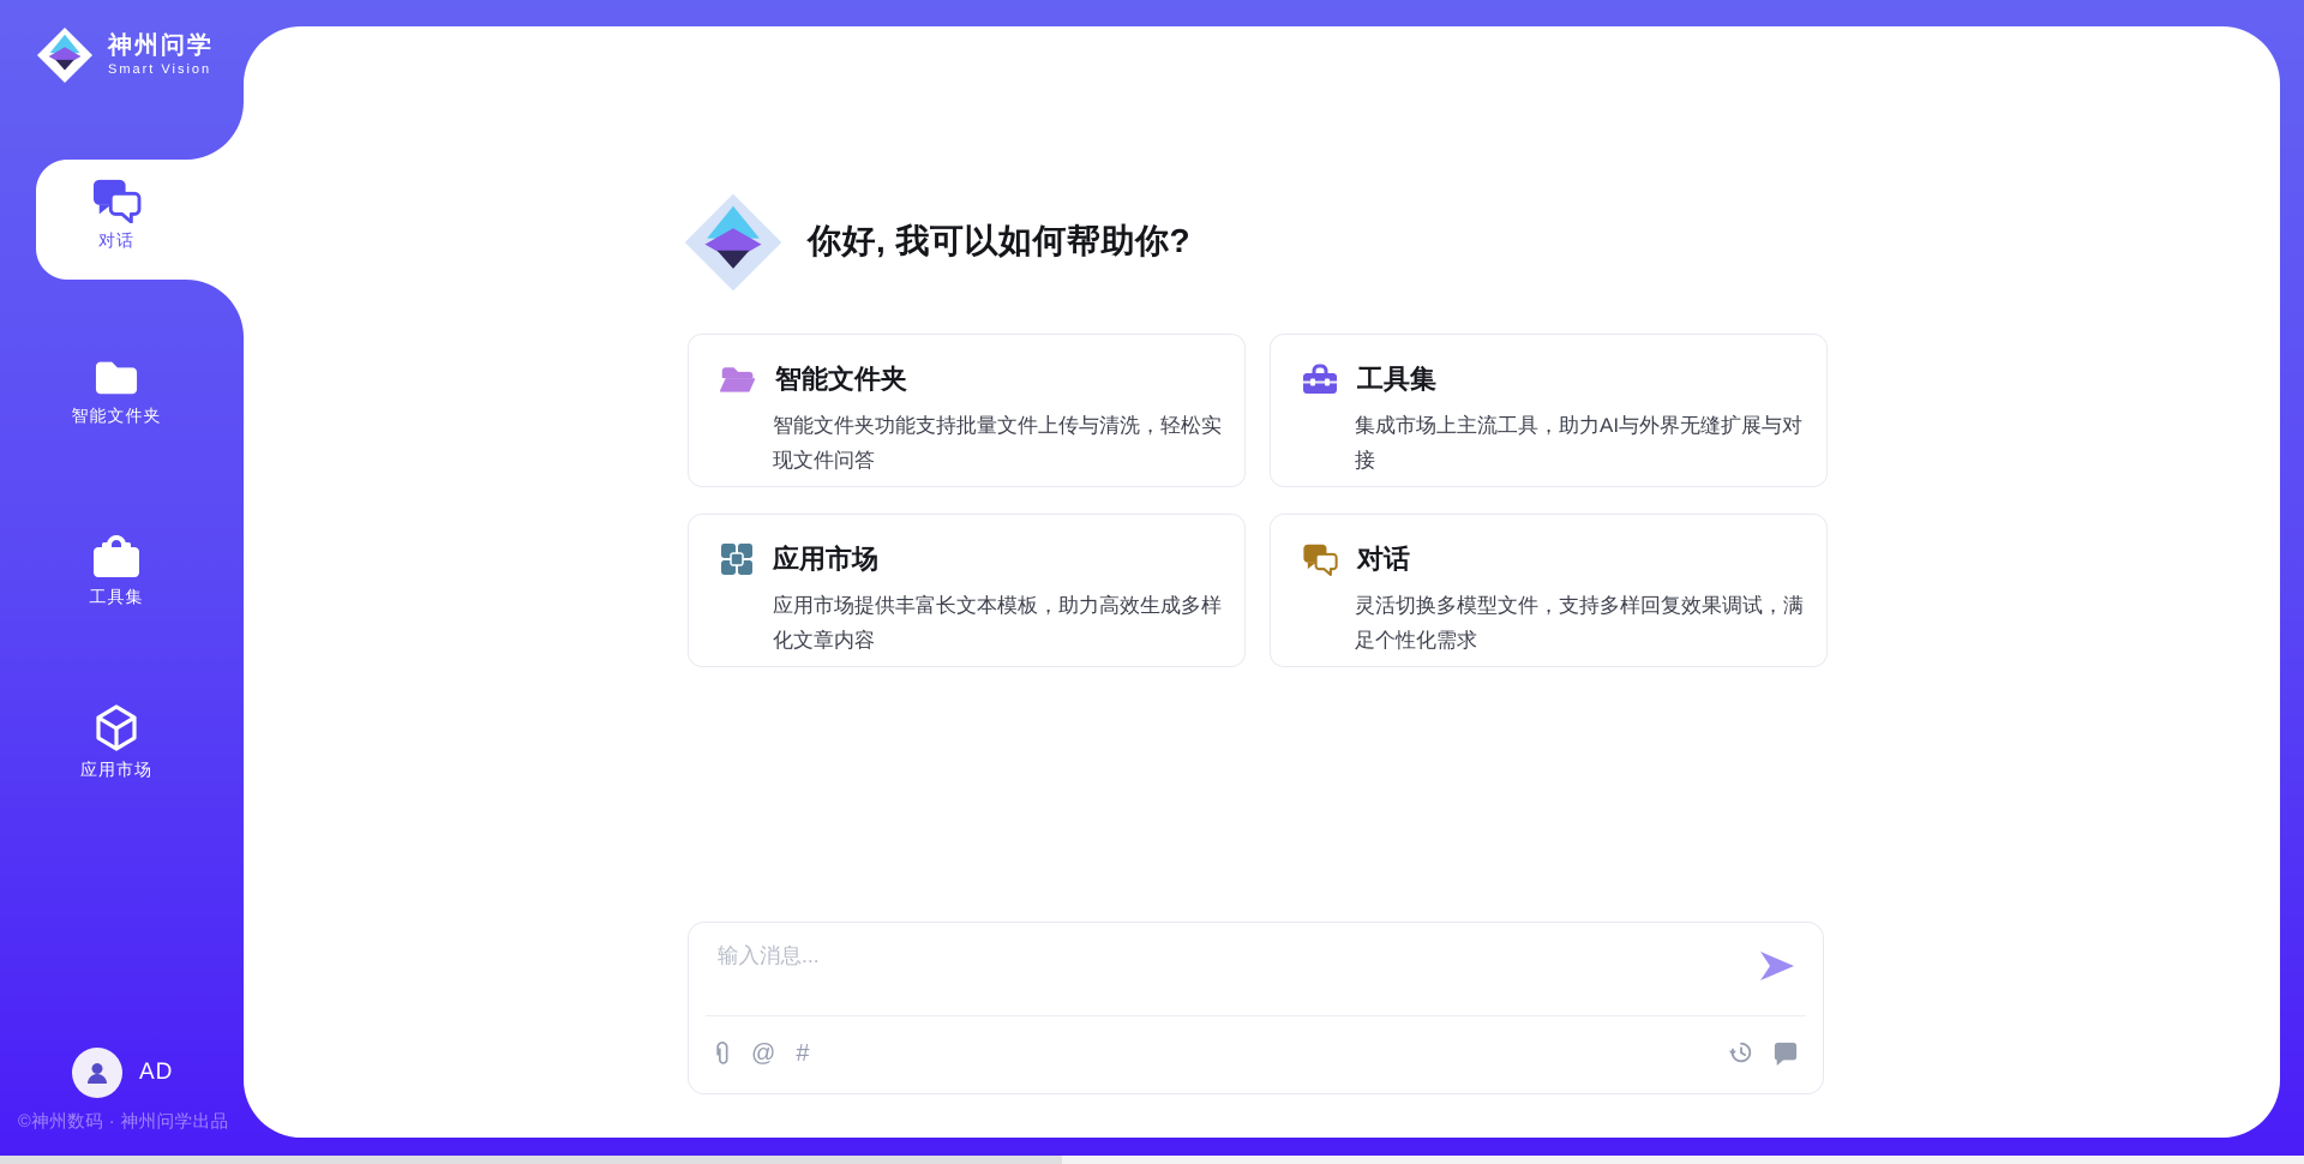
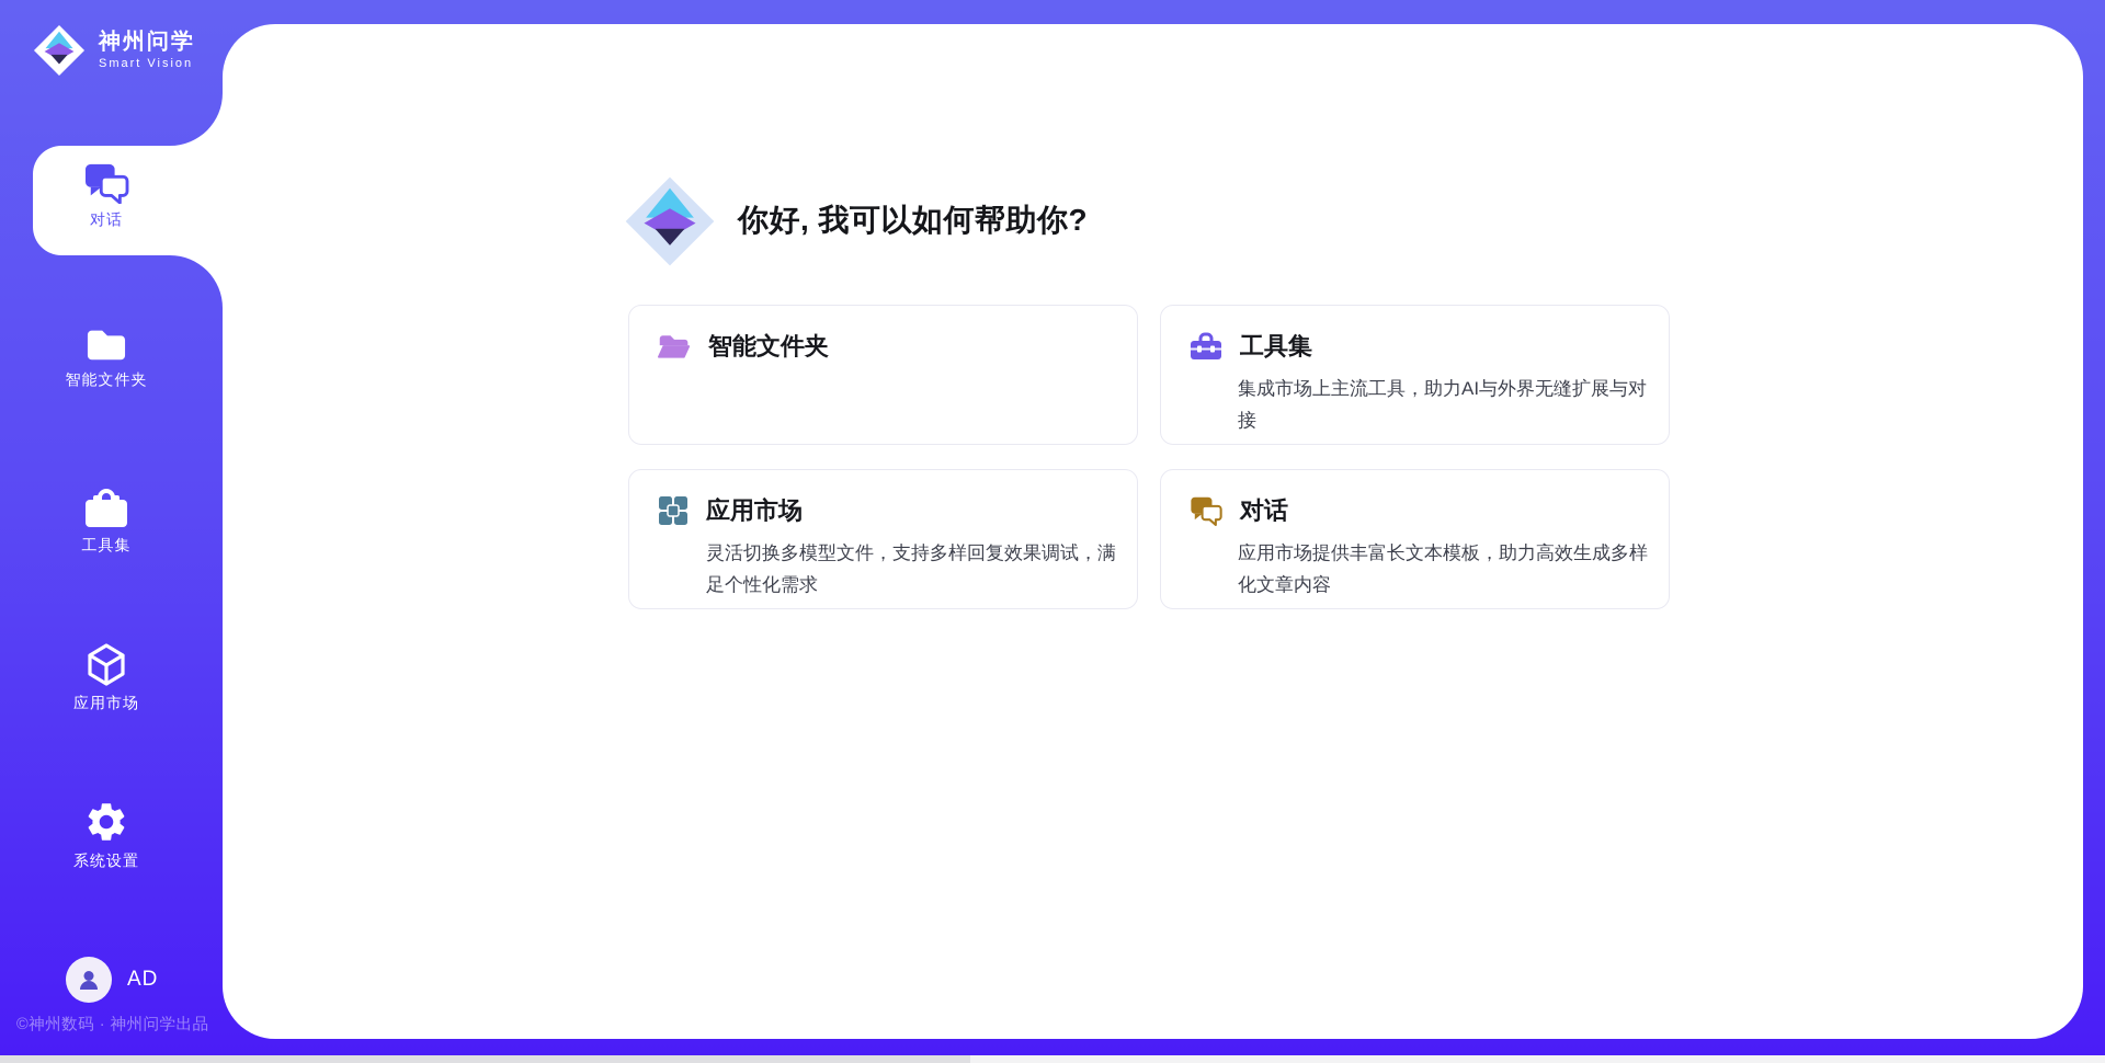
  你好, 我可以如何帮助你?
  智能文件夹
- 智能文件夹功能支持批量文件上传与清洗，轻松实现文件问答
  工具集
  集成市场上主流工具，助力AI与外界无缝扩展与对接
  应用市场
- 应用市场提供丰富长文本模板，助力高效生成多样化文章内容
+ 灵活切换多模型文件，支持多样回复效果调试，满足个性化需求
  对话
- 灵活切换多模型文件，支持多样回复效果调试，满足个性化需求
+ 应用市场提供丰富长文本模板，助力高效生成多样化文章内容
- 输入消息...
- @
- #
  神州问学
  Smart Vision
  对话
  智能文件夹
  工具集
  应用市场
+ 系统设置
  AD
  ©神州数码 · 神州问学出品
